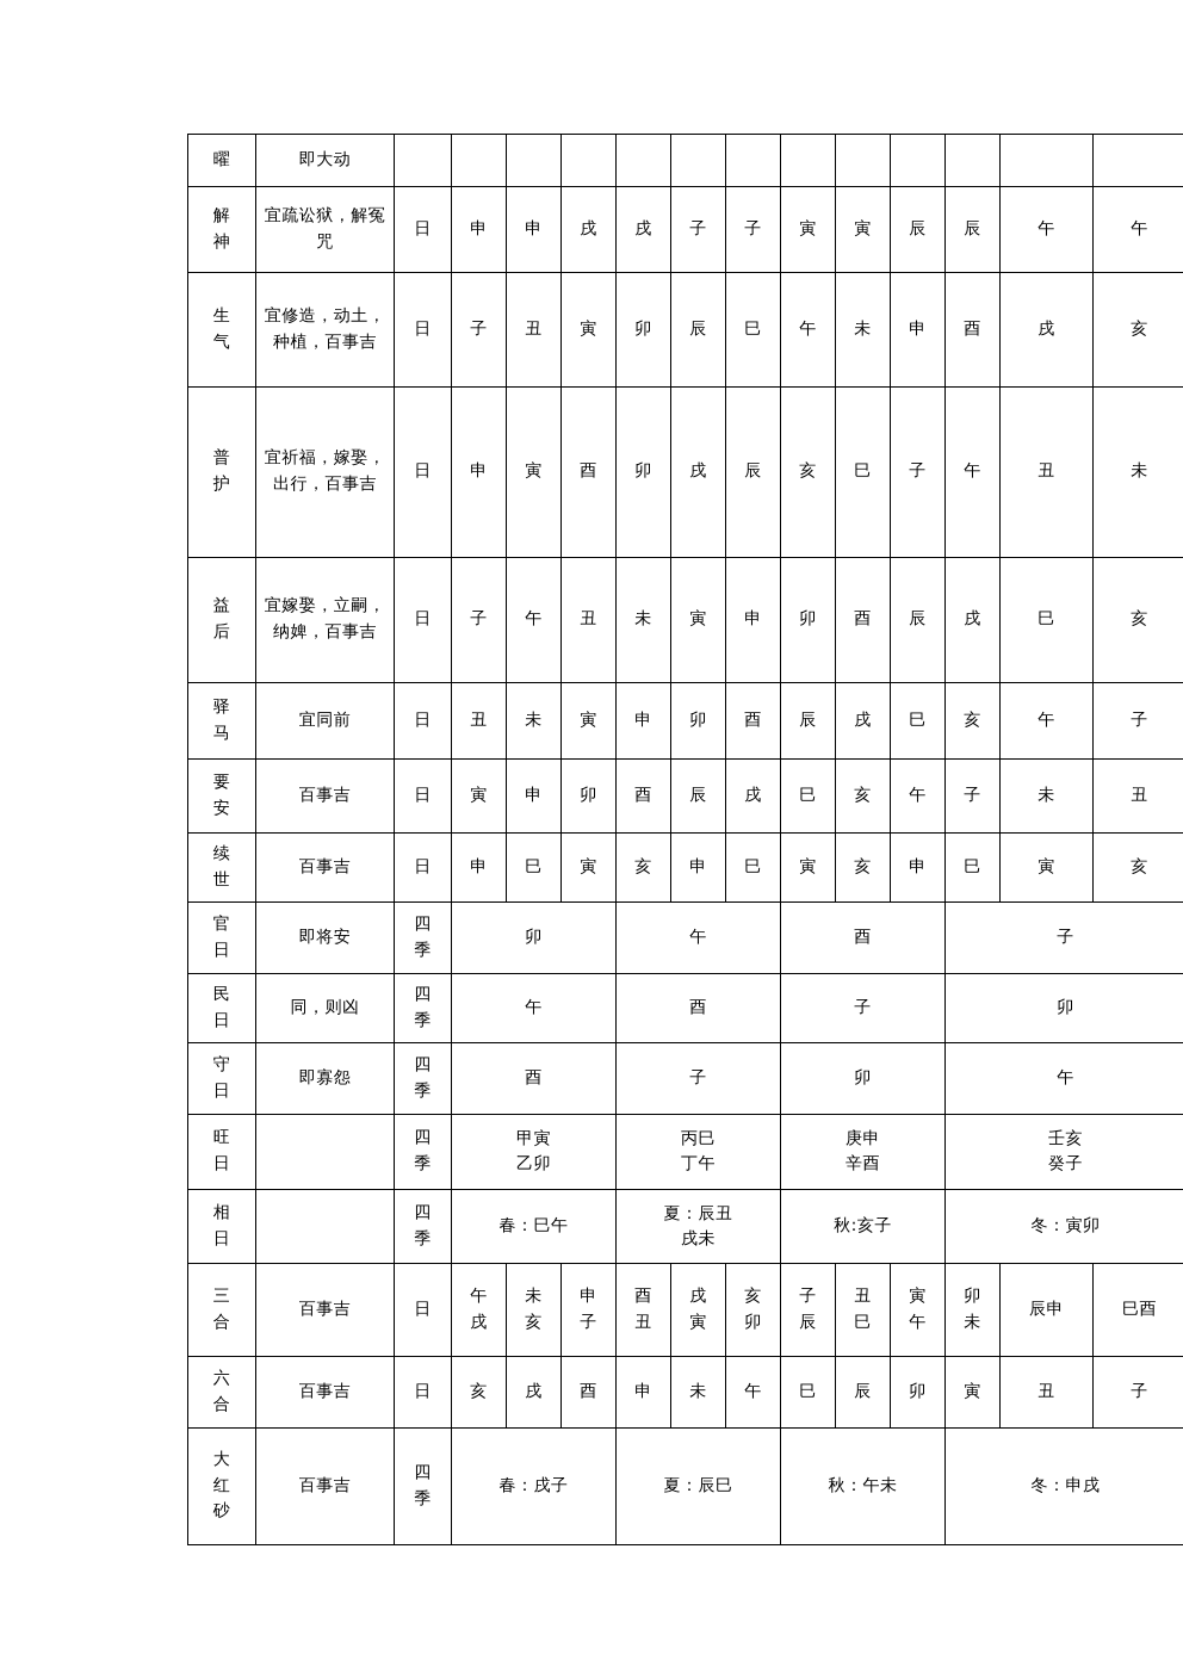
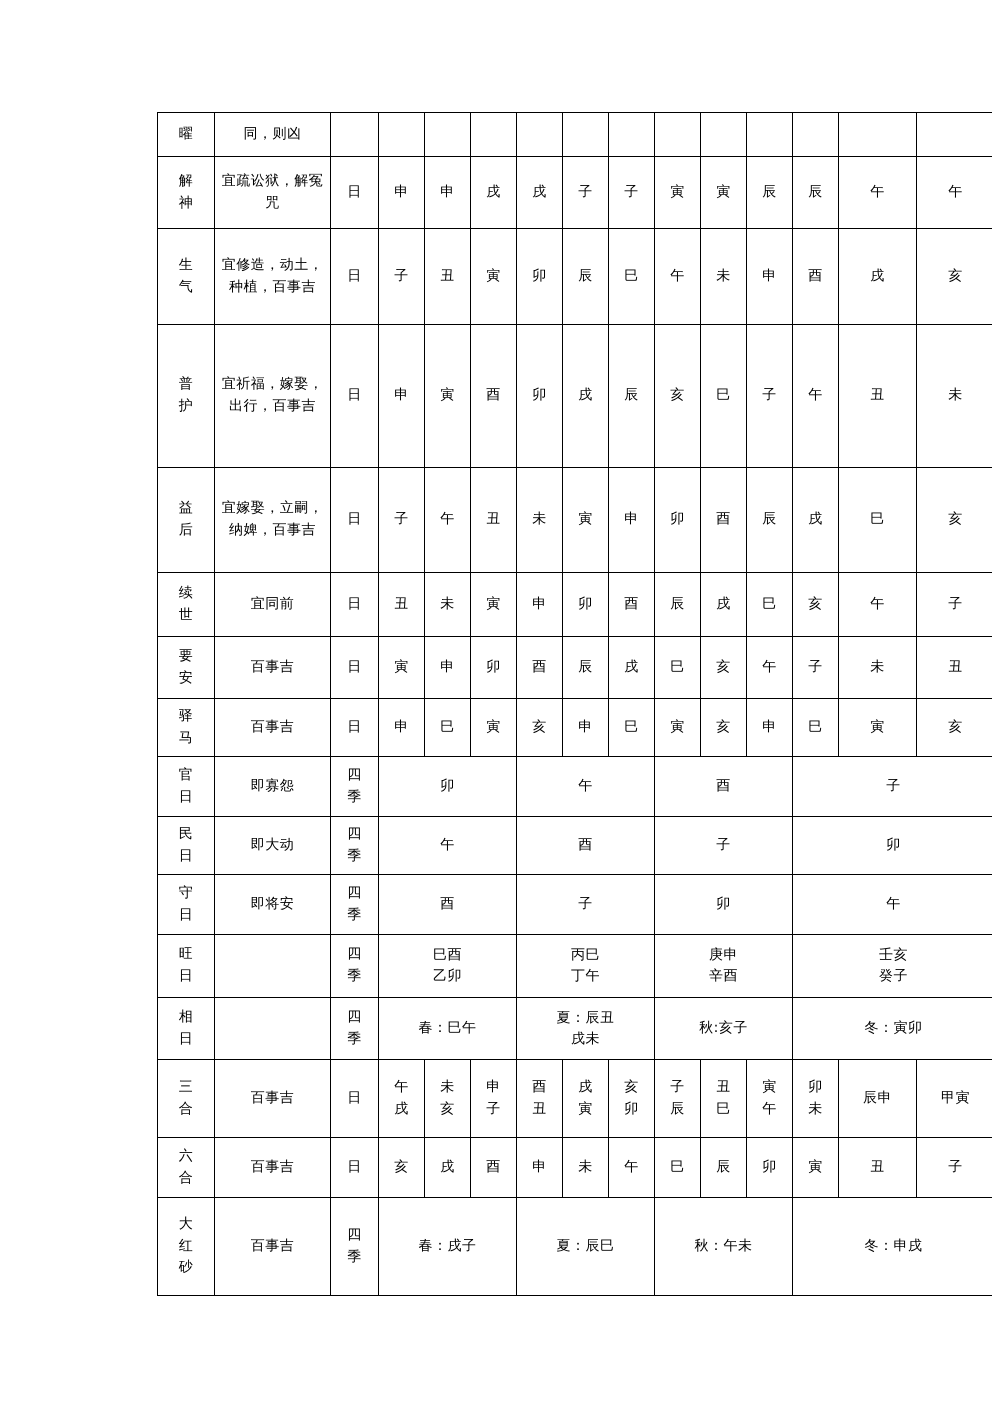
- 曜	即大动
+ 曜	同，则凶
  解神	宜疏讼狱，解冤咒	日	申	申	戌	戌	子	子	寅	寅	辰	辰	午	午
  生气	宜修造，动土，种植，百事吉	日	子	丑	寅	卯	辰	巳	午	未	申	酉	戌	亥
  普护	宜祈福，嫁娶，出行，百事吉	日	申	寅	酉	卯	戌	辰	亥	巳	子	午	丑	未
  益后	宜嫁娶，立嗣，纳婢，百事吉	日	子	午	丑	未	寅	申	卯	酉	辰	戌	巳	亥
- 驿马	宜同前	日	丑	未	寅	申	卯	酉	辰	戌	巳	亥	午	子
+ 续世	宜同前	日	丑	未	寅	申	卯	酉	辰	戌	巳	亥	午	子
  要安	百事吉	日	寅	申	卯	酉	辰	戌	巳	亥	午	子	未	丑
- 续世	百事吉	日	申	巳	寅	亥	申	巳	寅	亥	申	巳	寅	亥
+ 驿马	百事吉	日	申	巳	寅	亥	申	巳	寅	亥	申	巳	寅	亥
- 官日	即将安	四季	卯	午	酉	子
+ 官日	即寡怨	四季	卯	午	酉	子
- 民日	同，则凶	四季	午	酉	子	卯
+ 民日	即大动	四季	午	酉	子	卯
- 守日	即寡怨	四季	酉	子	卯	午
+ 守日	即将安	四季	酉	子	卯	午
- 旺日		四季	甲寅 乙卯	丙巳 丁午	庚申 辛酉	壬亥 癸子
+ 旺日		四季	巳酉 乙卯	丙巳 丁午	庚申 辛酉	壬亥 癸子
  相日		四季	春：巳午	夏：辰丑 戌未	秋:亥子	冬：寅卯
- 三合	百事吉	日	午戌	未亥	申子	酉丑	戌寅	亥卯	子辰	丑巳	寅午	卯未	辰申	巳酉
+ 三合	百事吉	日	午戌	未亥	申子	酉丑	戌寅	亥卯	子辰	丑巳	寅午	卯未	辰申	甲寅
  六合	百事吉	日	亥	戌	酉	申	未	午	巳	辰	卯	寅	丑	子
  大红砂	百事吉	四季	春：戌子	夏：辰巳	秋：午未	冬：申戌
